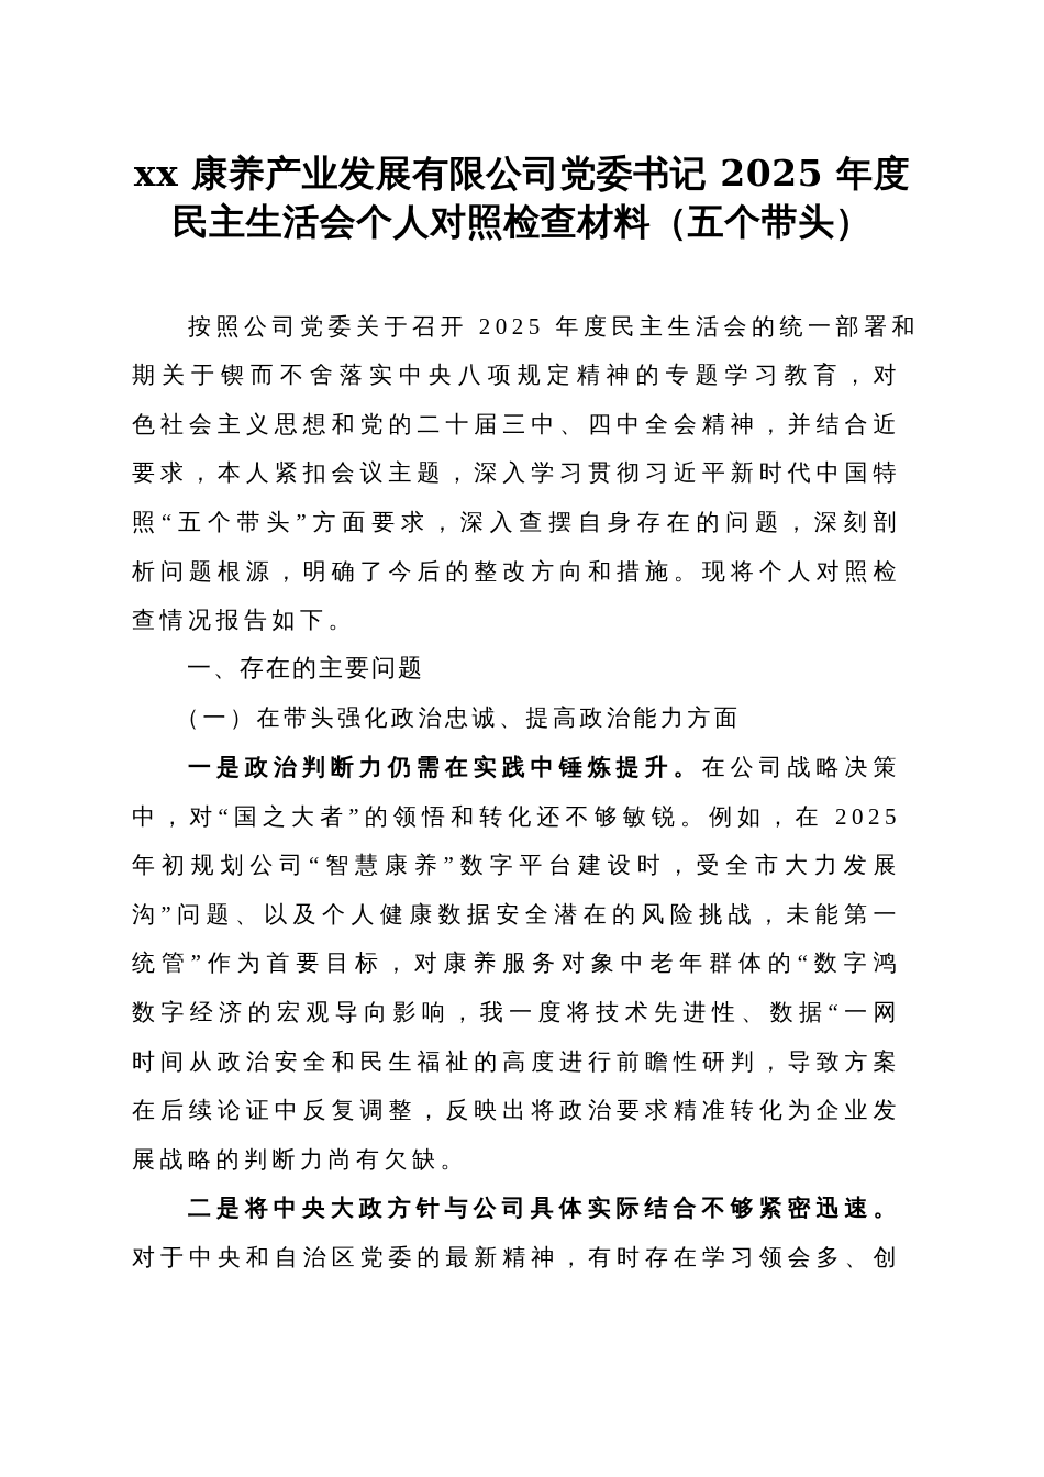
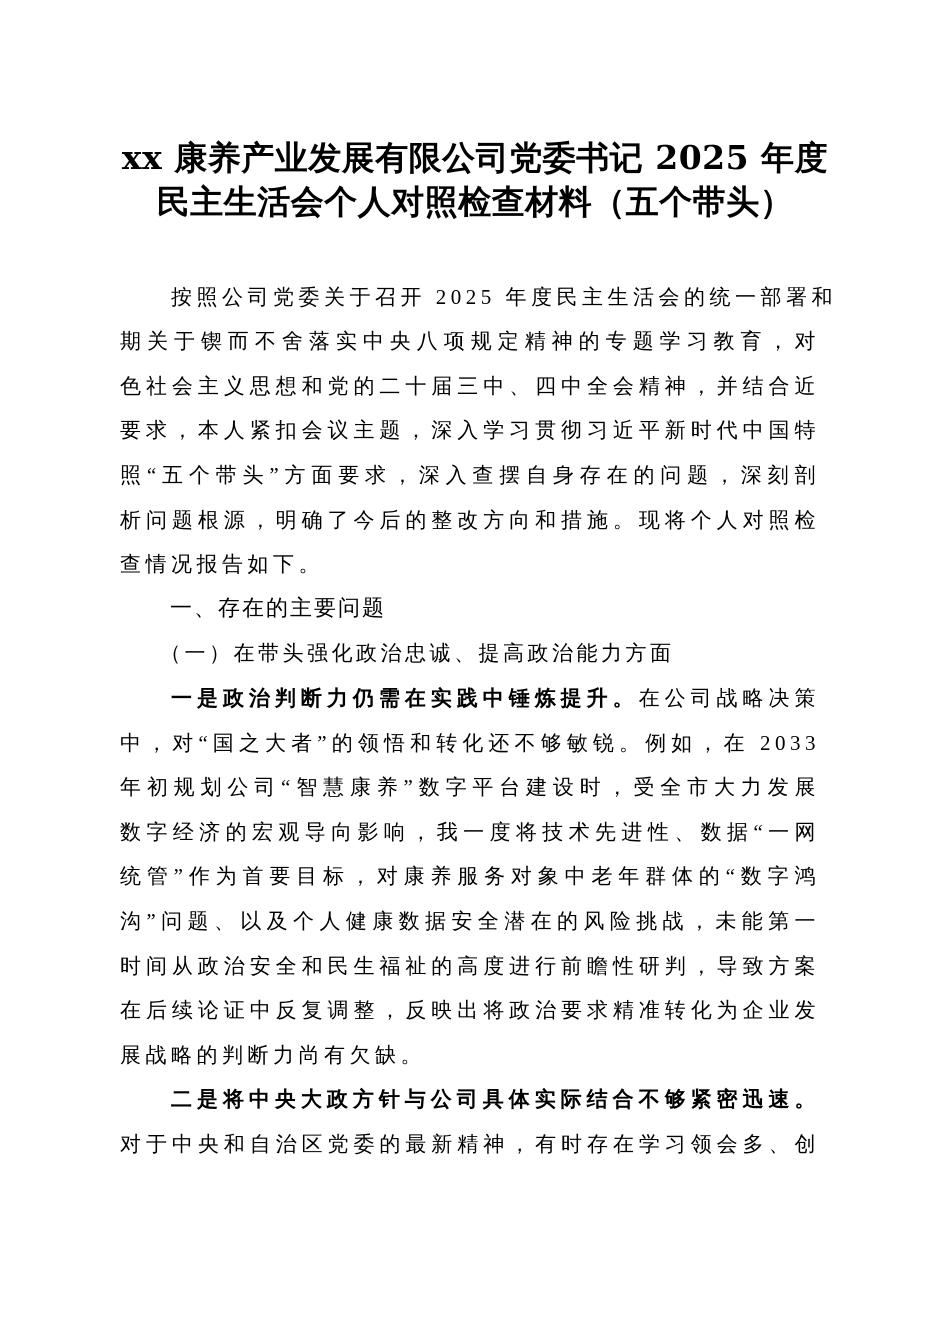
  xx 康养产业发展有限公司党委书记 2025 年度
  民主生活会个人对照检查材料（五个带头）
  按照公司党委关于召开 2025 年度民主生活会的统一部署和
  期关于锲而不舍落实中央八项规定精神的专题学习教育，对
  色社会主义思想和党的二十届三中、四中全会精神，并结合近
  要求，本人紧扣会议主题，深入学习贯彻习近平新时代中国特
  照“五个带头”方面要求，深入查摆自身存在的问题，深刻剖
  析问题根源，明确了今后的整改方向和措施。现将个人对照检
  查情况报告如下。
  一、存在的主要问题
  （一）在带头强化政治忠诚、提高政治能力方面
  一是政治判断力仍需在实践中锤炼提升。在公司战略决策
- 中，对“国之大者”的领悟和转化还不够敏锐。例如，在 2025
+ 中，对“国之大者”的领悟和转化还不够敏锐。例如，在 2033
  年初规划公司“智慧康养”数字平台建设时，受全市大力发展
- 沟”问题、以及个人健康数据安全潜在的风险挑战，未能第一
+ 数字经济的宏观导向影响，我一度将技术先进性、数据“一网
  统管”作为首要目标，对康养服务对象中老年群体的“数字鸿
- 数字经济的宏观导向影响，我一度将技术先进性、数据“一网
+ 沟”问题、以及个人健康数据安全潜在的风险挑战，未能第一
  时间从政治安全和民生福祉的高度进行前瞻性研判，导致方案
  在后续论证中反复调整，反映出将政治要求精准转化为企业发
  展战略的判断力尚有欠缺。
  二是将中央大政方针与公司具体实际结合不够紧密迅速。
  对于中央和自治区党委的最新精神，有时存在学习领会多、创
